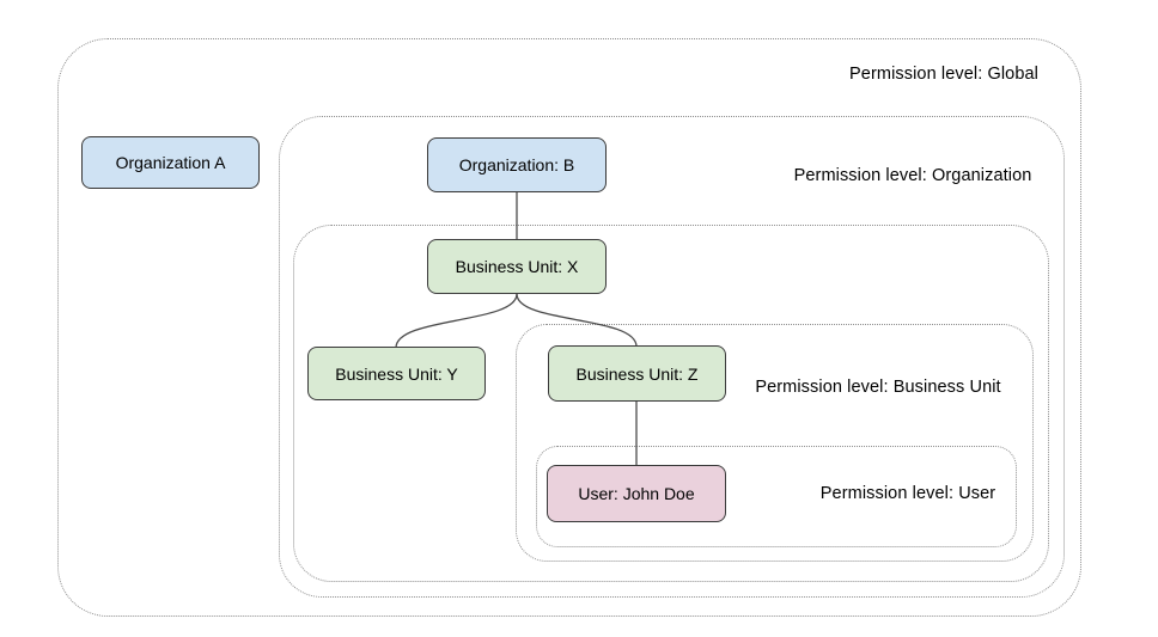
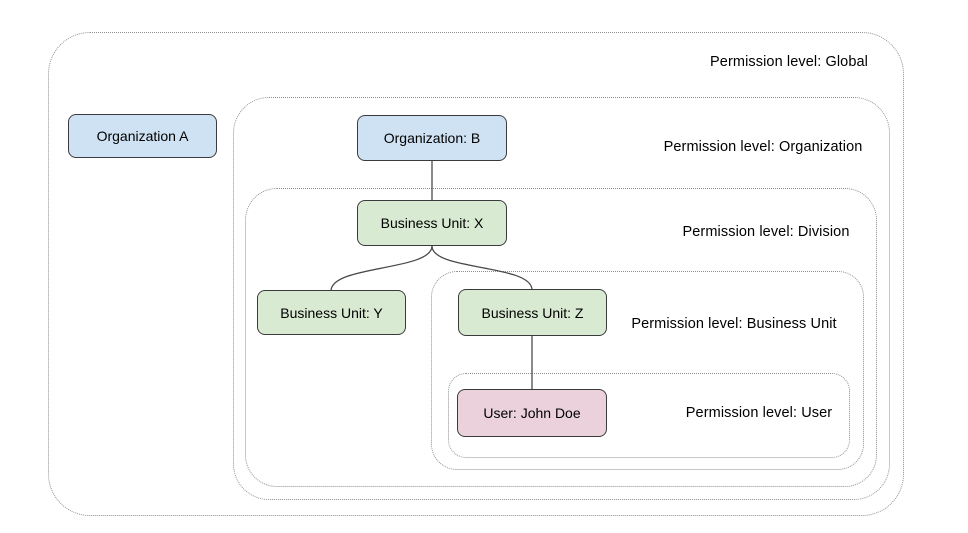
  Permission level: Global
  Permission level: Organization
+ Permission level: Division
  Permission level: Business Unit
  Permission level: User
  Organization A
  Organization: B
  Business Unit: X
  Business Unit: Y
  Business Unit: Z
  User: John Doe
